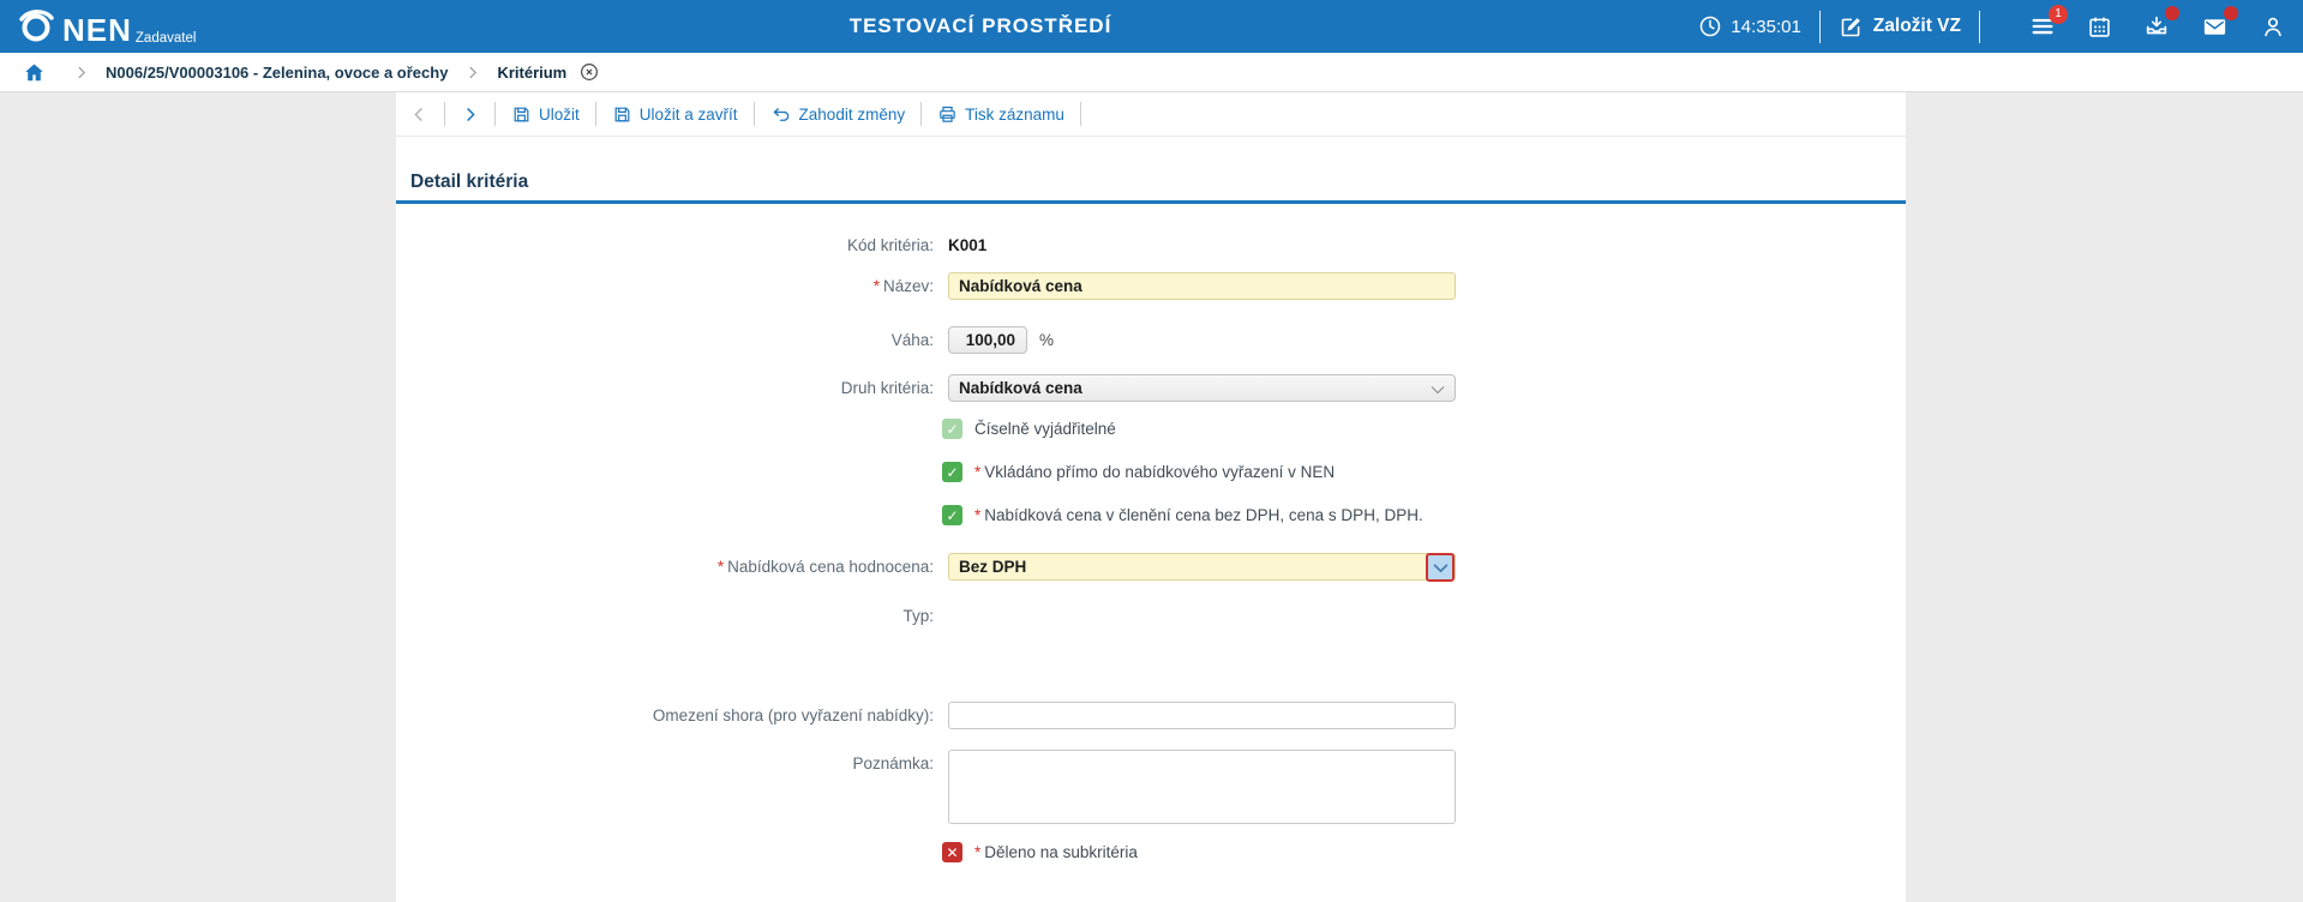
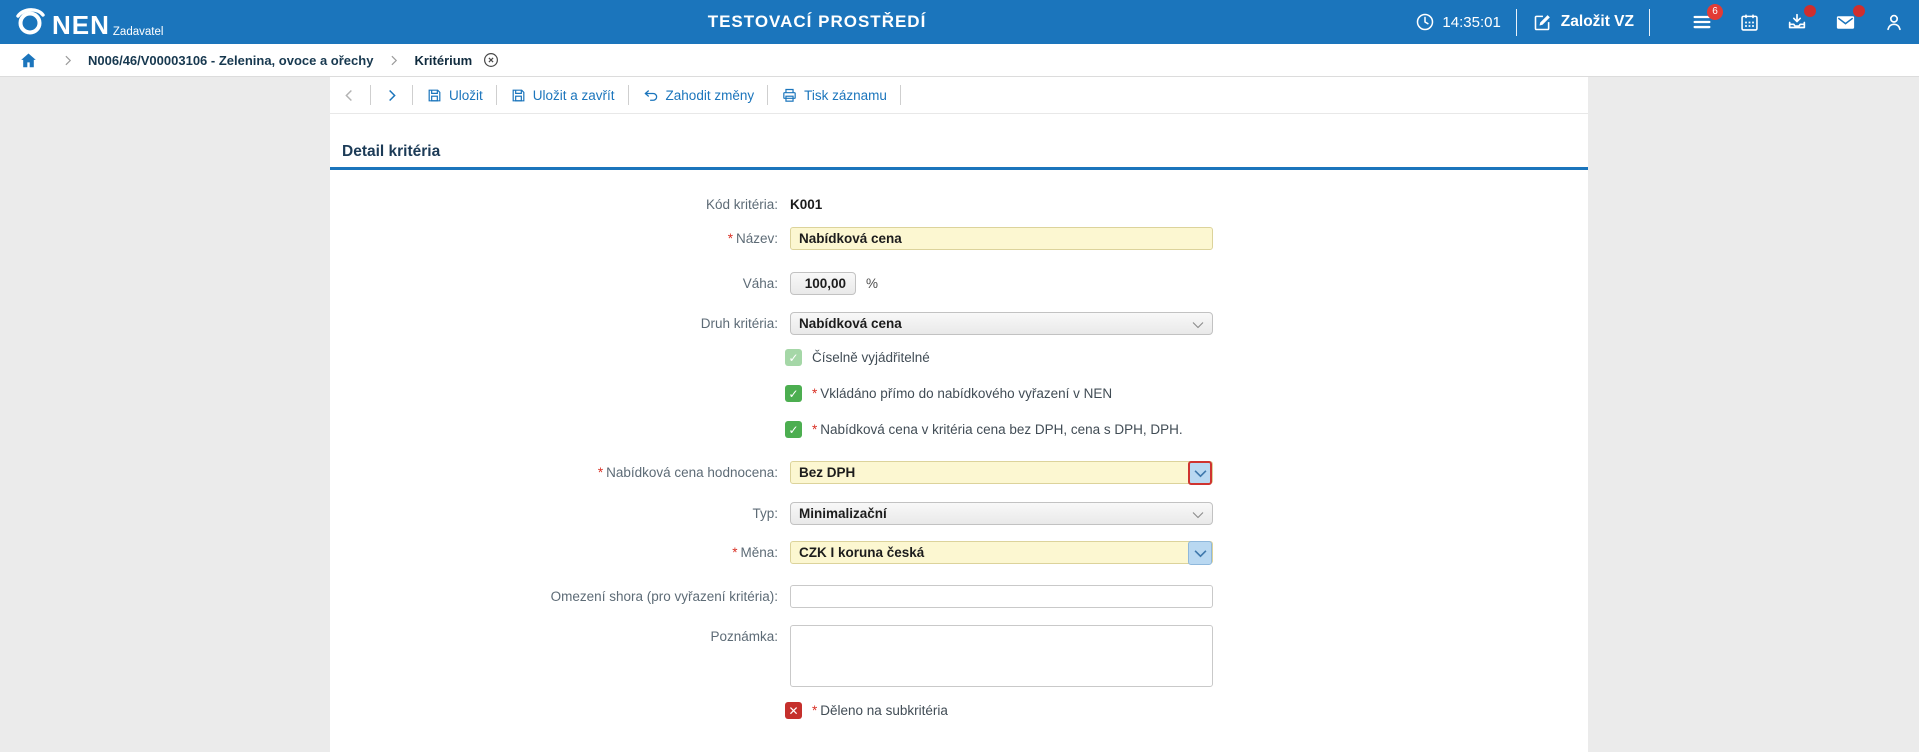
  NEN
  Zadavatel
  TESTOVACÍ PROSTŘEDÍ
  14:35:01
  Založit VZ
- 1
+ 6
- N006/25/V00003106 - Zelenina, ovoce a ořechy
+ N006/46/V00003106 - Zelenina, ovoce a ořechy
  Kritérium
  Uložit
  Uložit a zavřít
  Zahodit změny
  Tisk záznamu
  Detail kritéria
  Kód kritéria:
  K001
  * Název:
  Nabídková cena
  Váha:
  100,00
  %
  Druh kritéria:
  Nabídková cena
  ✓
  Číselně vyjádřitelné
  ✓
  * Vkládáno přímo do nabídkového vyřazení v NEN
  ✓
- * Nabídková cena v členění cena bez DPH, cena s DPH, DPH.
+ * Nabídková cena v kritéria cena bez DPH, cena s DPH, DPH.
  * Nabídková cena hodnocena:
  Bez DPH
  Typ:
+ Minimalizační
+ * Měna:
+ CZK I koruna česká
- Omezení shora (pro vyřazení nabídky):
+ Omezení shora (pro vyřazení kritéria):
  Poznámka:
  ✕
  * Děleno na subkritéria
